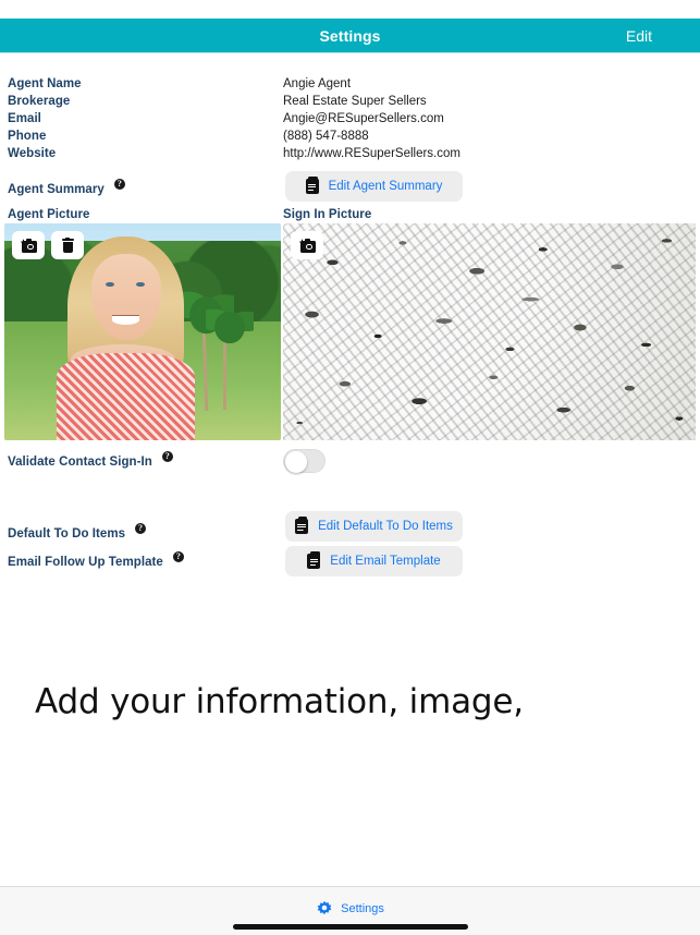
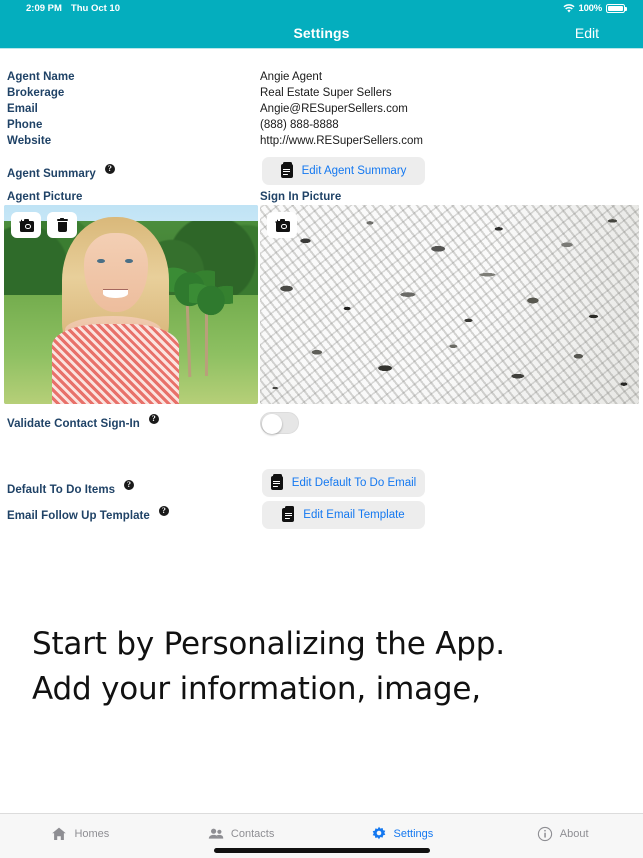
+ 2:09 PM
+ Thu Oct 10
+ 100%
  Settings
  Edit
  Agent Name
  Brokerage
  Email
  Phone
  Website
  Agent Summary ?
  Agent Picture
  Sign In Picture
  Validate Contact Sign-In ?
  Default To Do Items ?
  Email Follow Up Template ?
  Angie Agent
  Real Estate Super Sellers
  Angie@RESuperSellers.com
- (888) 547-8888
+ (888) 888-8888
  http://www.RESuperSellers.com
  Edit Agent Summary
- Edit Default To Do Items
+ Edit Default To Do Email
  Edit Email Template
+ Start by Personalizing the App.
  Add your information, image,
+ Homes
+ Contacts
  Settings
+ About
